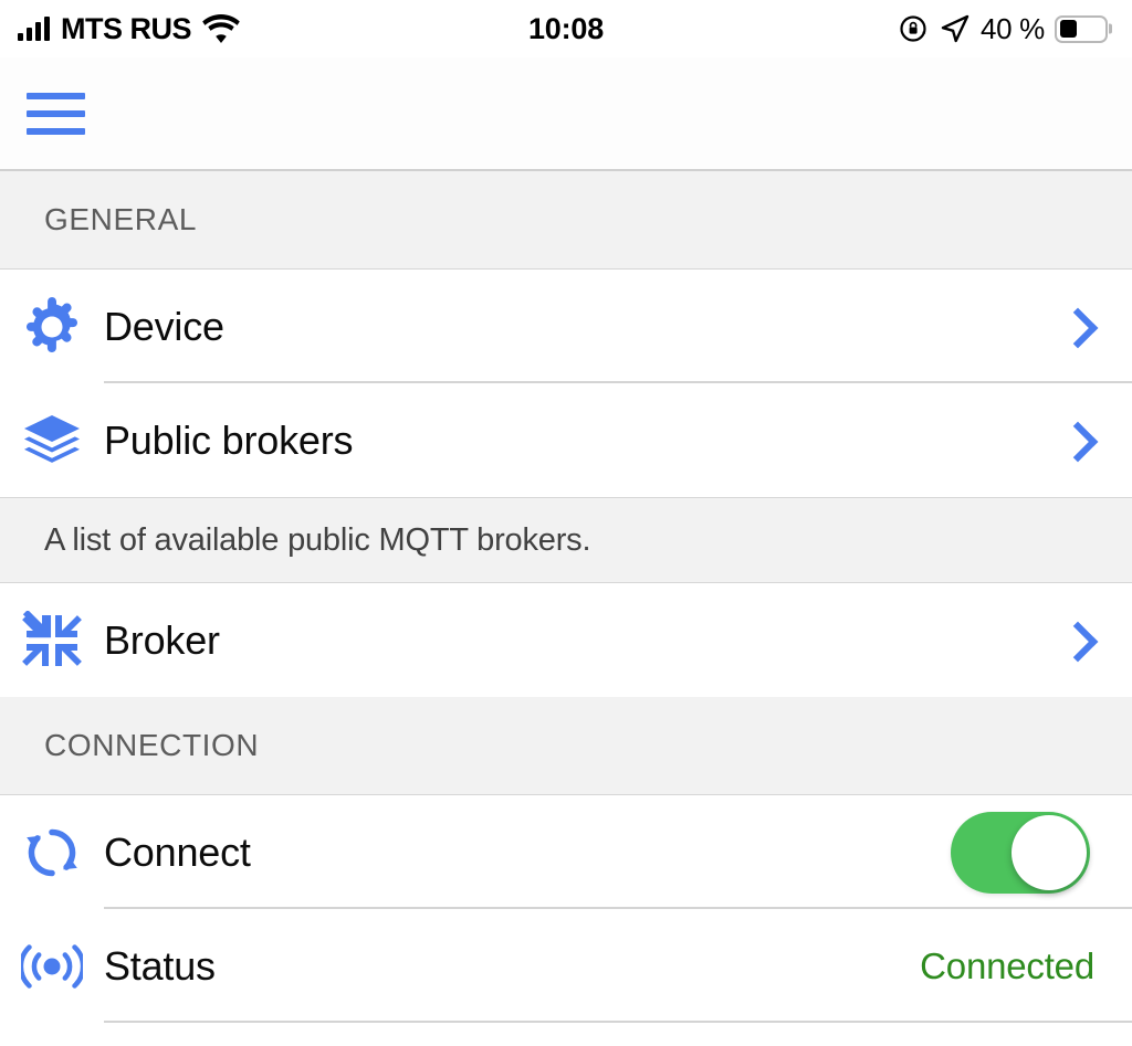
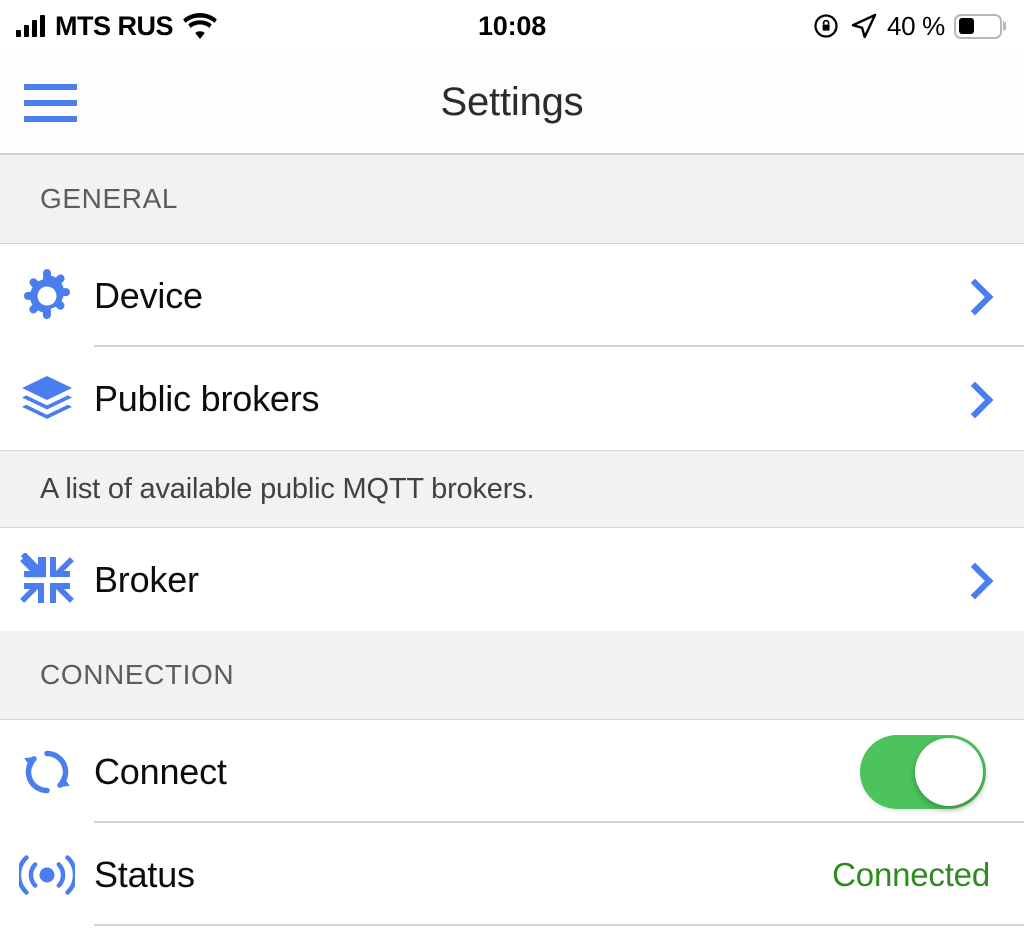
  MTS RUS
  10:08
  40 %
+ Settings
  GENERAL
  Device
  Public brokers
  A list of available public MQTT brokers.
  Broker
  CONNECTION
  Connect
  Status
  Connected
